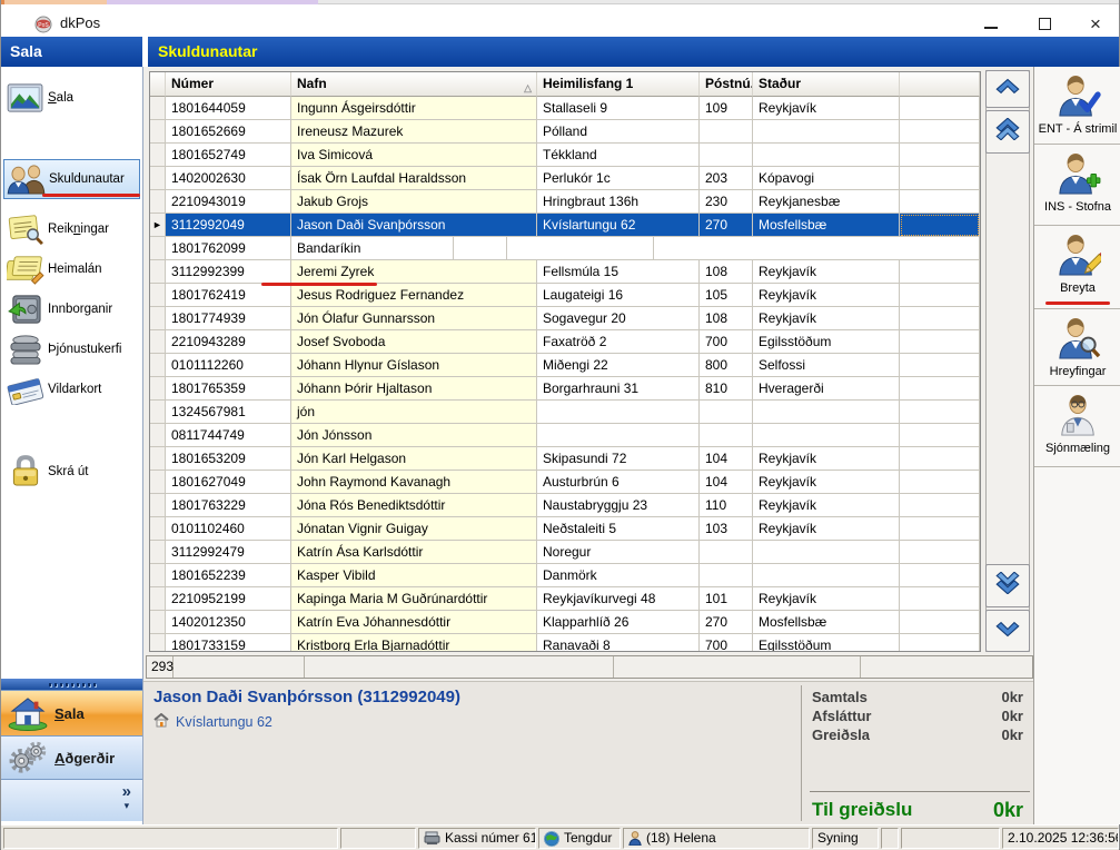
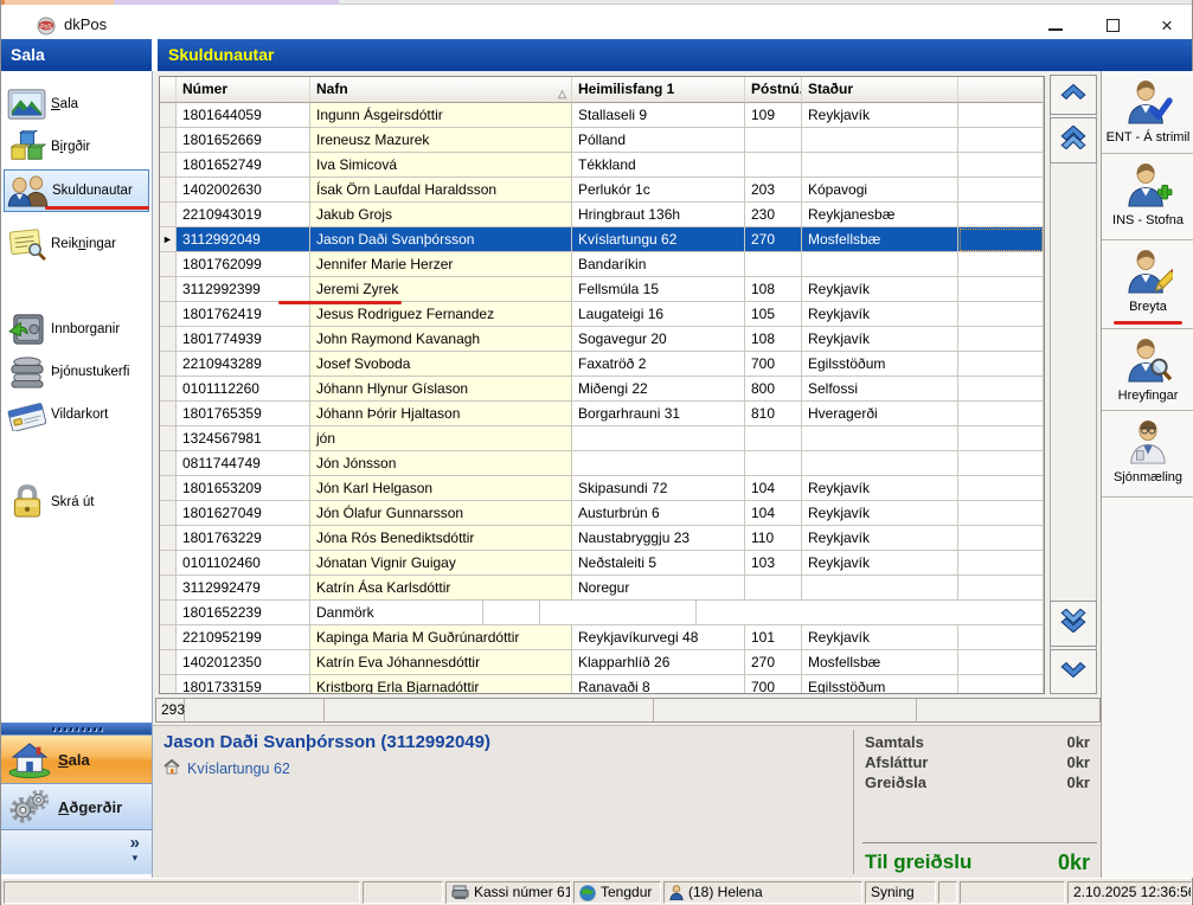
  dkPos
  ×
  Sala
  Skuldunautar
  Sala
+ Birgðir
  Skuldunautar
  Reikningar
- Heimalán
  Innborganir
  Þjónustukerfi
  Vildarkort
  Skrá út
  Sala
  Aðgerðir
  »
  ▾
  Númer
  Nafn
  △
  Heimilisfang 1
  Staður
  1801644059
  Ingunn Ásgeirsdóttir
  Stallaseli 9
  109
  Reykjavík
  1801652669
  Ireneusz Mazurek
  Pólland
  1801652749
  Iva Simicová
  Tékkland
  1402002630
  Ísak Örn Laufdal Haraldsson
  Perlukór 1c
  203
  Kópavogi
  2210943019
  Jakub Grojs
  Hringbraut 136h
  230
  Reykjanesbæ
  ►
  3112992049
  Jason Daði Svanþórsson
  Kvíslartungu 62
  270
  Mosfellsbæ
  1801762099
+ Jennifer Marie Herzer
  Bandaríkin
  3112992399
  Jeremi Zyrek
  Fellsmúla 15
  108
  Reykjavík
  1801762419
  Jesus Rodriguez Fernandez
  Laugateigi 16
  105
  Reykjavík
  1801774939
- Jón Ólafur Gunnarsson
+ John Raymond Kavanagh
  Sogavegur 20
  108
  Reykjavík
  2210943289
  Josef Svoboda
  Faxatröð 2
  700
  Egilsstöðum
  0101112260
  Jóhann Hlynur Gíslason
  Miðengi 22
  800
  Selfossi
  1801765359
  Jóhann Þórir Hjaltason
  Borgarhrauni 31
  810
  Hveragerði
  1324567981
  jón
  0811744749
  Jón Jónsson
  1801653209
  Jón Karl Helgason
  Skipasundi 72
  104
  Reykjavík
  1801627049
- John Raymond Kavanagh
+ Jón Ólafur Gunnarsson
  Austurbrún 6
  104
  Reykjavík
  1801763229
  Jóna Rós Benediktsdóttir
  Naustabryggju 23
  110
  Reykjavík
  0101102460
  Jónatan Vignir Guigay
  Neðstaleiti 5
  103
  Reykjavík
  3112992479
  Katrín Ása Karlsdóttir
  Noregur
  1801652239
- Kasper Vibild
  Danmörk
  2210952199
  Kapinga Maria M Guðrúnardóttir
  Reykjavíkurvegi 48
  101
  Reykjavík
  1402012350
  Katrín Eva Jóhannesdóttir
  Klapparhlíð 26
  270
  Mosfellsbæ
  1801733159
  Kristborg Erla Bjarnadóttir
  Ranavaði 8
  700
  Egilsstöðum
  293
  Jason Daði Svanþórsson (3112992049)
  Kvíslartungu 62
  Samtals
  0kr
  Afsláttur
  0kr
  Greiðsla
  0kr
  Til greiðslu
  0kr
  ENT - Á strimil
  INS - Stofna
  Breyta
  Hreyfingar
  Sjónmæling
  Kassi númer 61
  Tengdur
  (18) Helena
  Syning
  2.10.2025 12:36:5
